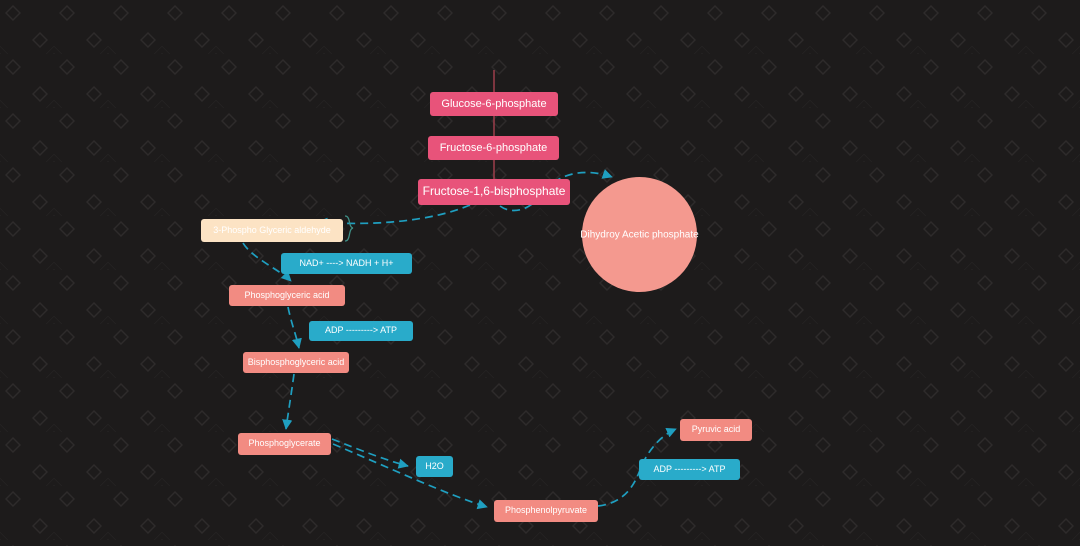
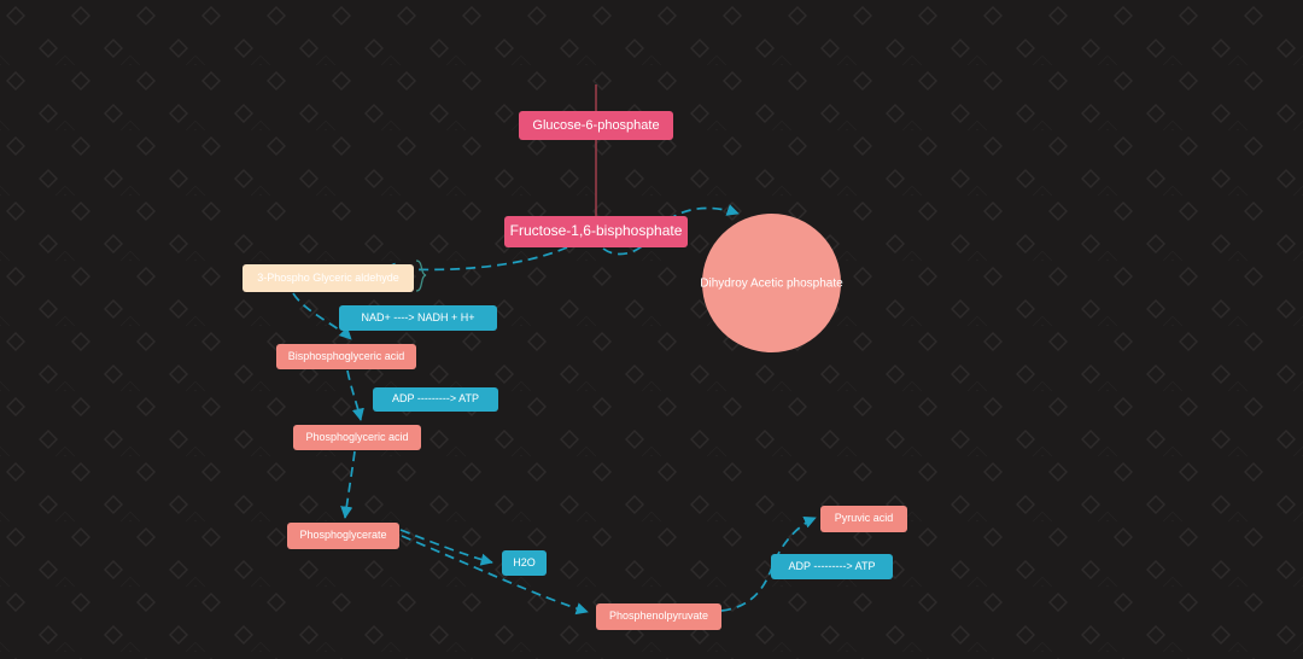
  Glucose-6-phosphate
- Fructose-6-phosphate
  Fructose-1,6-bisphosphate
  Dihydroy Acetic phosphate
  3-Phospho Glyceric aldehyde
  NAD+ ----> NADH + H+
- Phosphoglyceric acid
+ Bisphosphoglyceric acid
  ADP ---------> ATP
- Bisphosphoglyceric acid
+ Phosphoglyceric acid
  Phosphoglycerate
  H2O
  Phosphenolpyruvate
  ADP ---------> ATP
  Pyruvic acid
